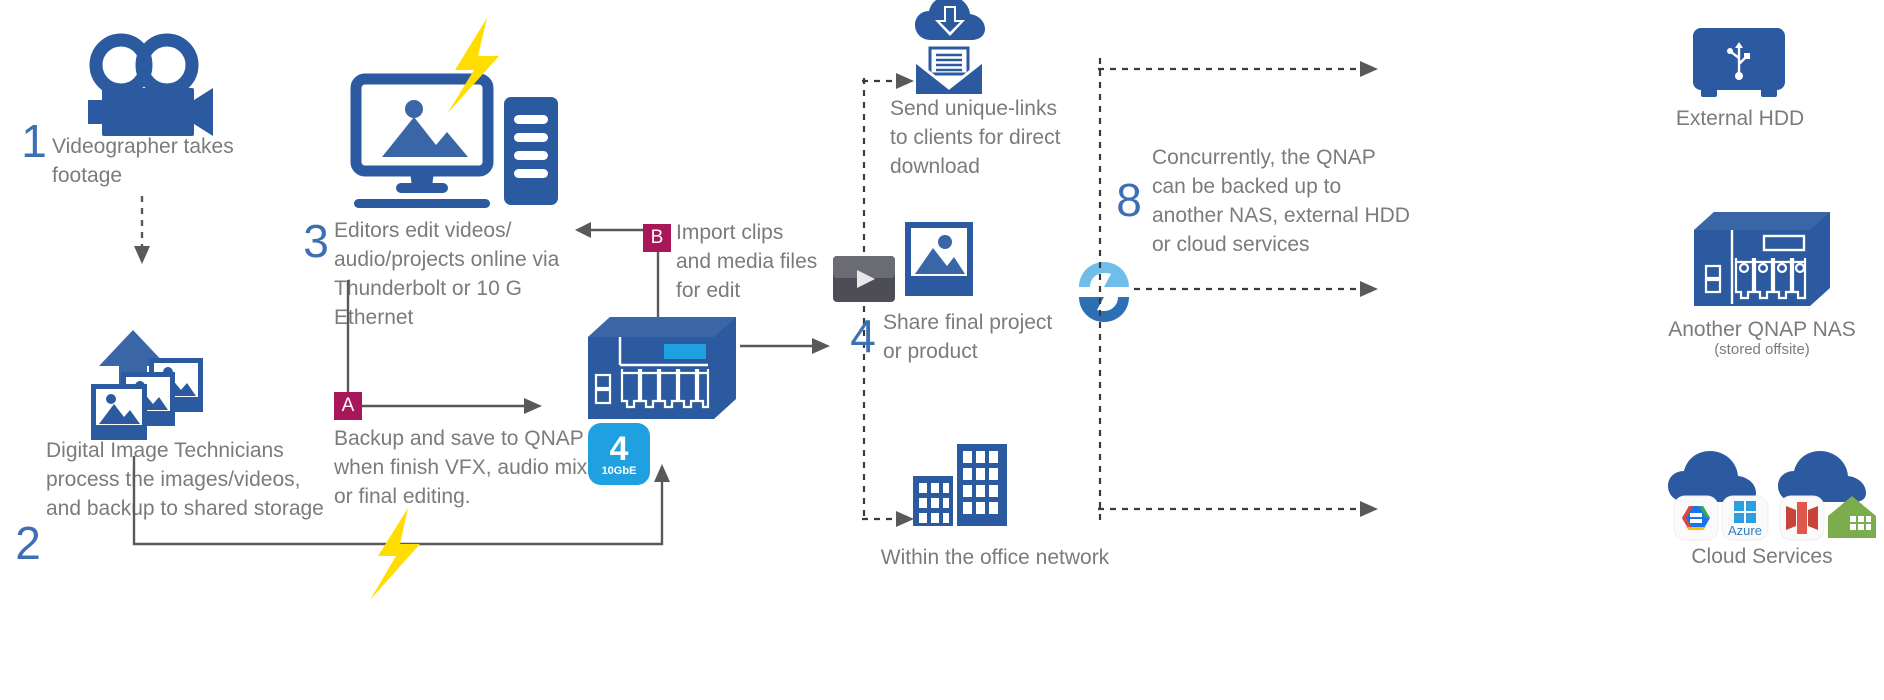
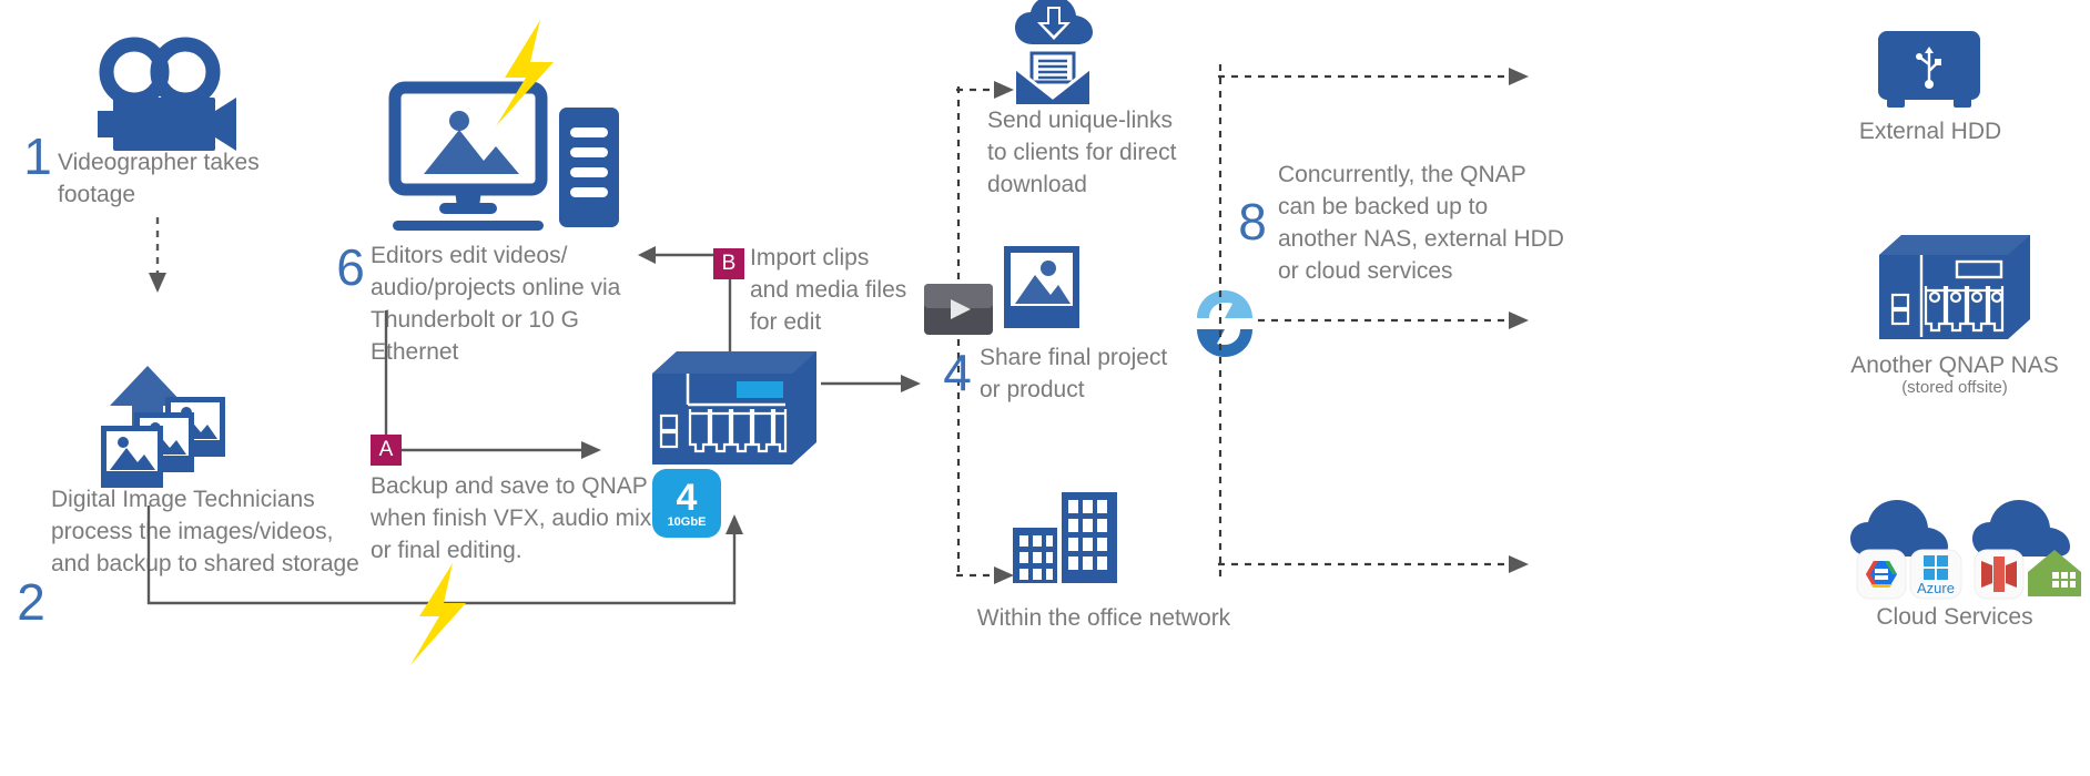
  1
  Videographer takes
  footage
  2
  Digital Image Technicians
  process the images/videos,
  and backup to shared storage
- 3
+ 6
  Editors edit videos/
  audio/projects online via
  Thunderbolt or 10 G Ethernet
  B
  Import clips
  and media files
  for edit
  A
  Backup and save to QNAP
  when finish VFX, audio mix
  or final editing.
  4
  10GbE
  Send unique-links
  to clients for direct
  download
  4
  Share final project
  or product
  Within the office network
  8
  Concurrently, the QNAP
  can be backed up to
  another NAS, external HDD
  or cloud services
  External HDD
  Another QNAP NAS
  (stored offsite)
  Azure
  Cloud Services
